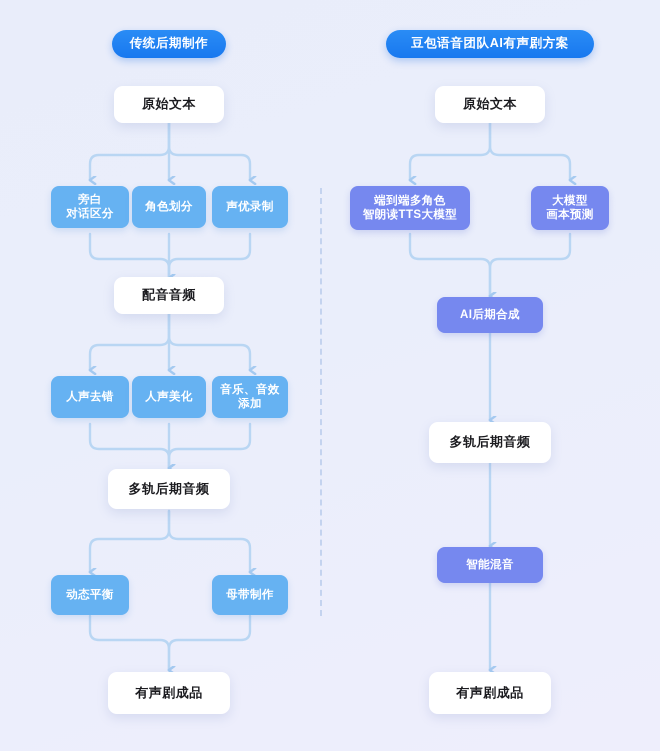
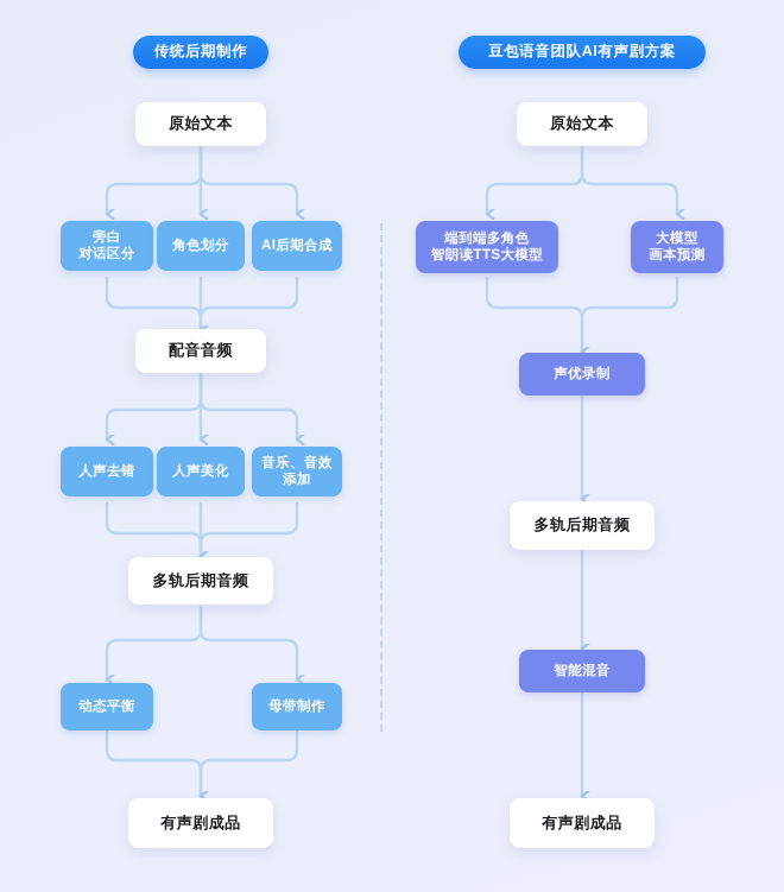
  传统后期制作
  原始文本
  旁白
  对话区分
  角色划分
- 声优录制
+ AI后期合成
  配音音频
  人声去错
  人声美化
  音乐、音效
  添加
  多轨后期音频
  动态平衡
  母带制作
  有声剧成品
  豆包语音团队AI有声剧方案
  原始文本
  端到端多角色
  智朗读TTS大模型
  大模型
  画本预测
- AI后期合成
+ 声优录制
  多轨后期音频
  智能混音
  有声剧成品
